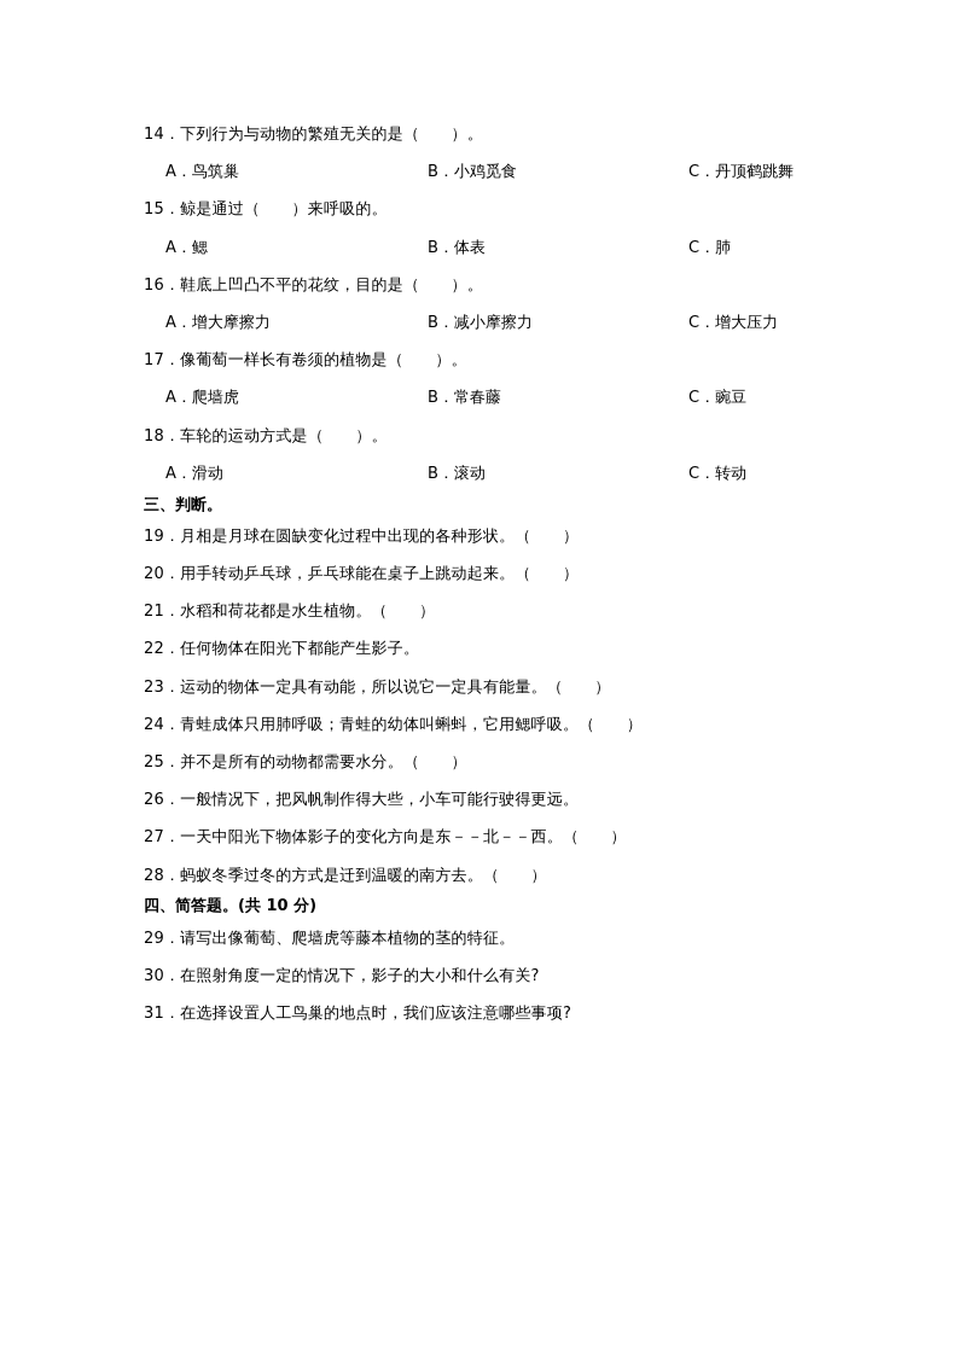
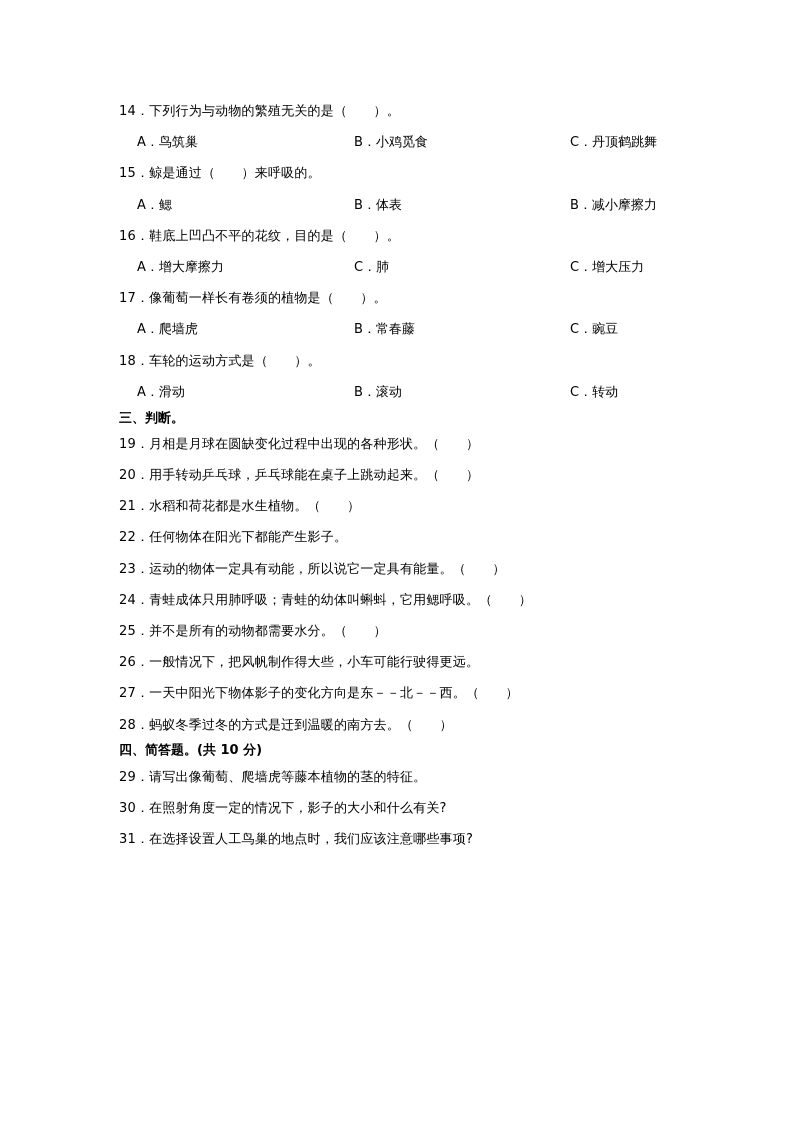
  14．下列行为与动物的繁殖无关的是（ ）。
  A．鸟筑巢
  B．小鸡觅食
  C．丹顶鹤跳舞
  15．鲸是通过（ ）来呼吸的。
  A．鳃
  B．体表
- C．肺
+ B．减小摩擦力
  16．鞋底上凹凸不平的花纹，目的是（ ）。
  A．增大摩擦力
- B．减小摩擦力
+ C．肺
  C．增大压力
  17．像葡萄一样长有卷须的植物是（ ）。
  A．爬墙虎
  B．常春藤
  C．豌豆
  18．车轮的运动方式是（ ）。
  A．滑动
  B．滚动
  C．转动
  三、判断。
  19．月相是月球在圆缺变化过程中出现的各种形状。（ ）
  20．用手转动乒乓球，乒乓球能在桌子上跳动起来。（ ）
  21．水稻和荷花都是水生植物。（ ）
  22．任何物体在阳光下都能产生影子。
  23．运动的物体一定具有动能，所以说它一定具有能量。（ ）
  24．青蛙成体只用肺呼吸；青蛙的幼体叫蝌蚪，它用鳃呼吸。（ ）
  25．并不是所有的动物都需要水分。（ ）
  26．一般情况下，把风帆制作得大些，小车可能行驶得更远。
  27．一天中阳光下物体影子的变化方向是东－－北－－西。（ ）
  28．蚂蚁冬季过冬的方式是迁到温暖的南方去。（ ）
  四、简答题。(共 10 分)
  29．请写出像葡萄、爬墙虎等藤本植物的茎的特征。
  30．在照射角度一定的情况下，影子的大小和什么有关?
  31．在选择设置人工鸟巢的地点时，我们应该注意哪些事项?
